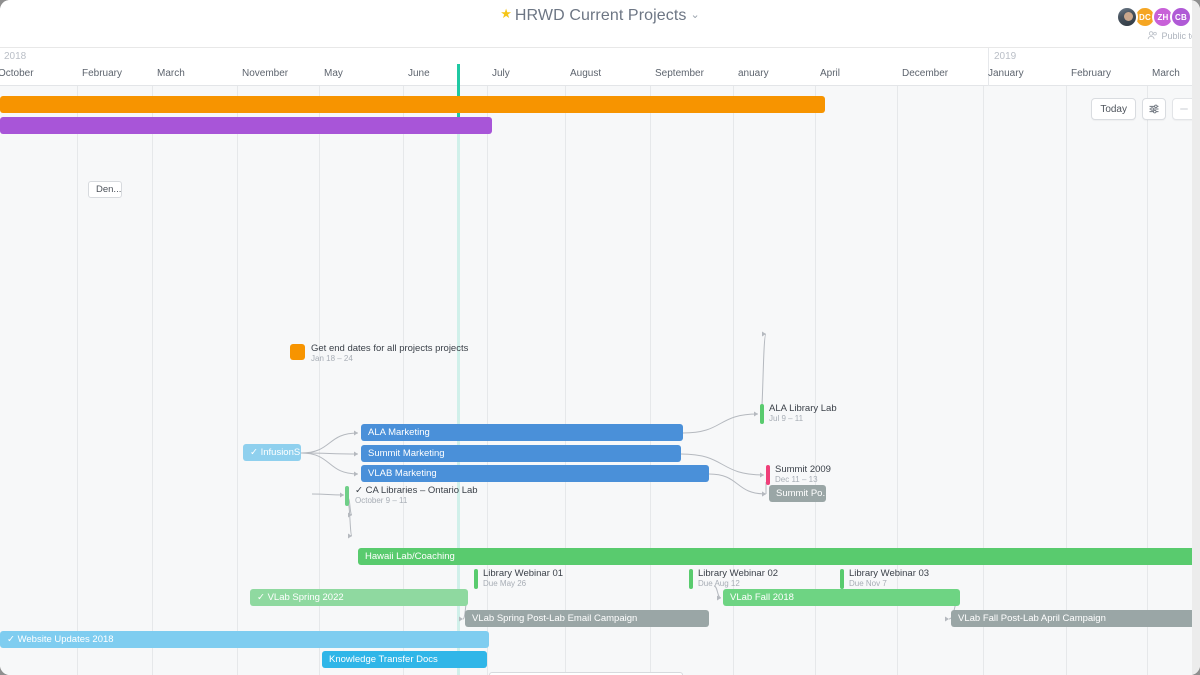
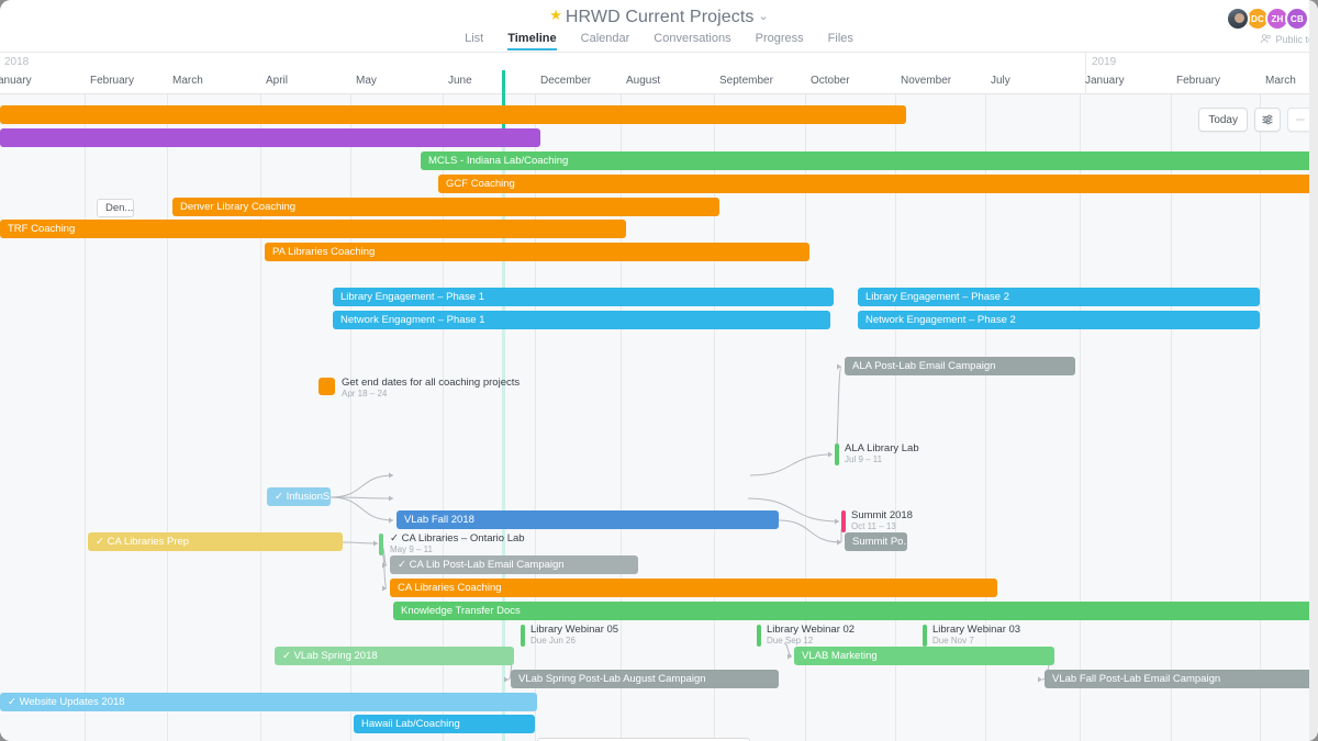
  ★ HRWD Current Projects ⌄
+ List
+ Timeline
+ Calendar
+ Conversations
+ Progress
+ Files
  DC
  ZH
  CB
  Public t
  2018
  2019
- October
+ anuary
  February
  March
- November
+ April
  May
  June
- July
+ December
  August
  September
- anuary
+ October
- April
+ November
- December
+ July
  January
  February
  March
  Today
+ MCLS - Indiana Lab/Coaching
+ GCF Coaching
  Den...
+ Denver Library Coaching
+ TRF Coaching
+ PA Libraries Coaching
+ Library Engagement – Phase 1
+ Network Engagment – Phase 1
+ Library Engagement – Phase 2
+ Network Engagement – Phase 2
+ ALA Post-Lab Email Campaign
  ✓ InfusionS
- ALA Marketing
- Summit Marketing
- VLAB Marketing
+ VLab Fall 2018
  Summit Po.
+ ✓ CA Libraries Prep
+ ✓ CA Lib Post-Lab Email Campaign
+ CA Libraries Coaching
- Hawaii Lab/Coaching
+ Knowledge Transfer Docs
- ✓ VLab Spring 2022
+ ✓ VLab Spring 2018
- VLab Fall 2018
+ VLAB Marketing
- VLab Spring Post-Lab Email Campaign
+ VLab Spring Post-Lab August Campaign
- VLab Fall Post-Lab April Campaign
+ VLab Fall Post-Lab Email Campaign
  ✓ Website Updates 2018
- Knowledge Transfer Docs
+ Hawaii Lab/Coaching
  ALA Library Lab
  Jul 9 – 11
- Summit 2009
+ Summit 2018
- Dec 11 – 13
+ Oct 11 – 13
- Library Webinar 01
+ Library Webinar 05
- Due May 26
+ Due Jun 26
  Library Webinar 02
- Due Aug 12
+ Due Sep 12
  Library Webinar 03
  Due Nov 7
- Get end dates for all projects projects
+ Get end dates for all coaching projects
- Jan 18 – 24
+ Apr 18 – 24
  ✓ CA Libraries – Ontario Lab
- October 9 – 11
+ May 9 – 11
